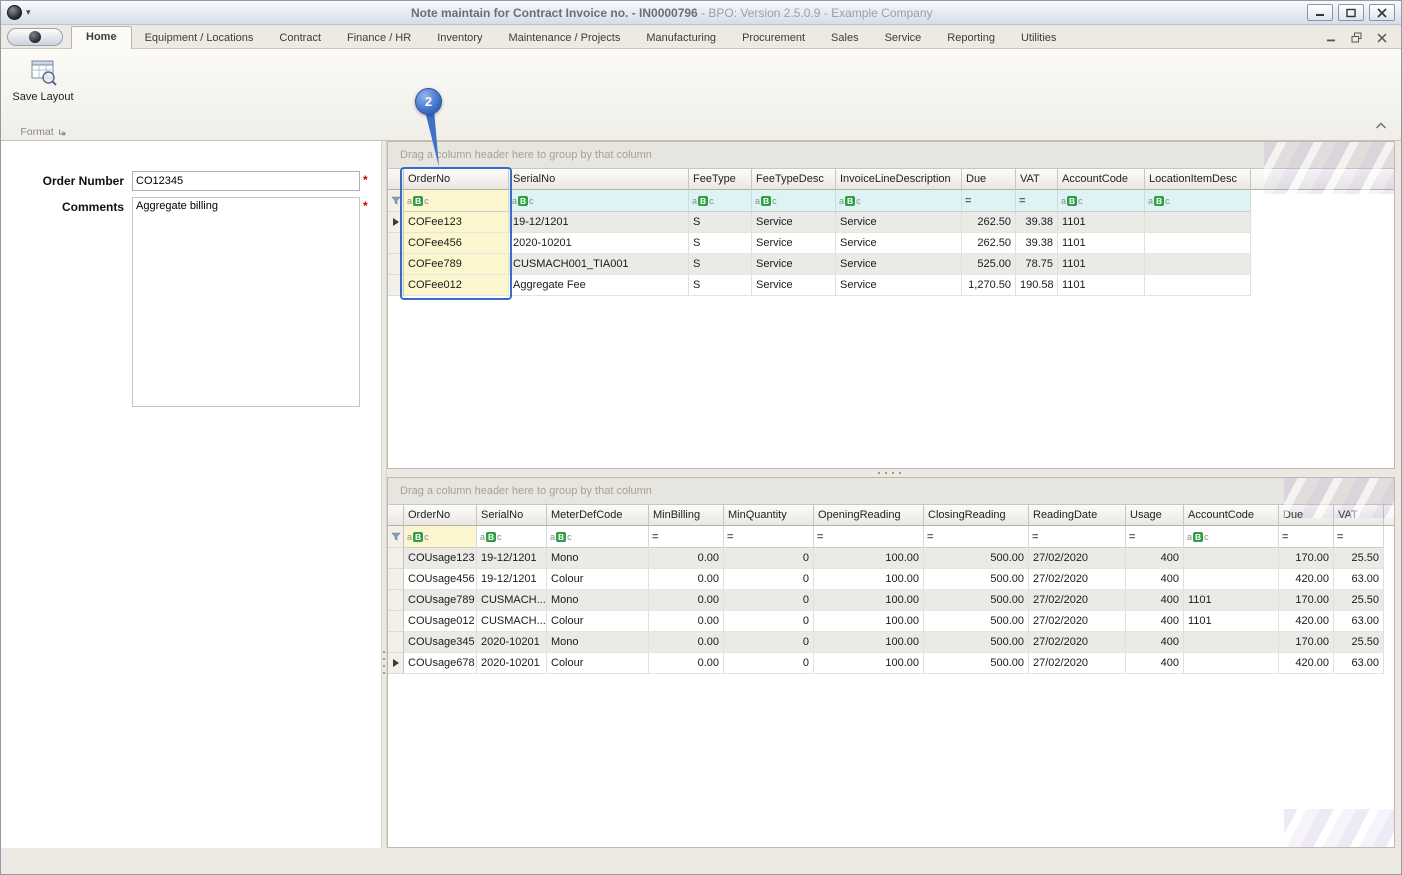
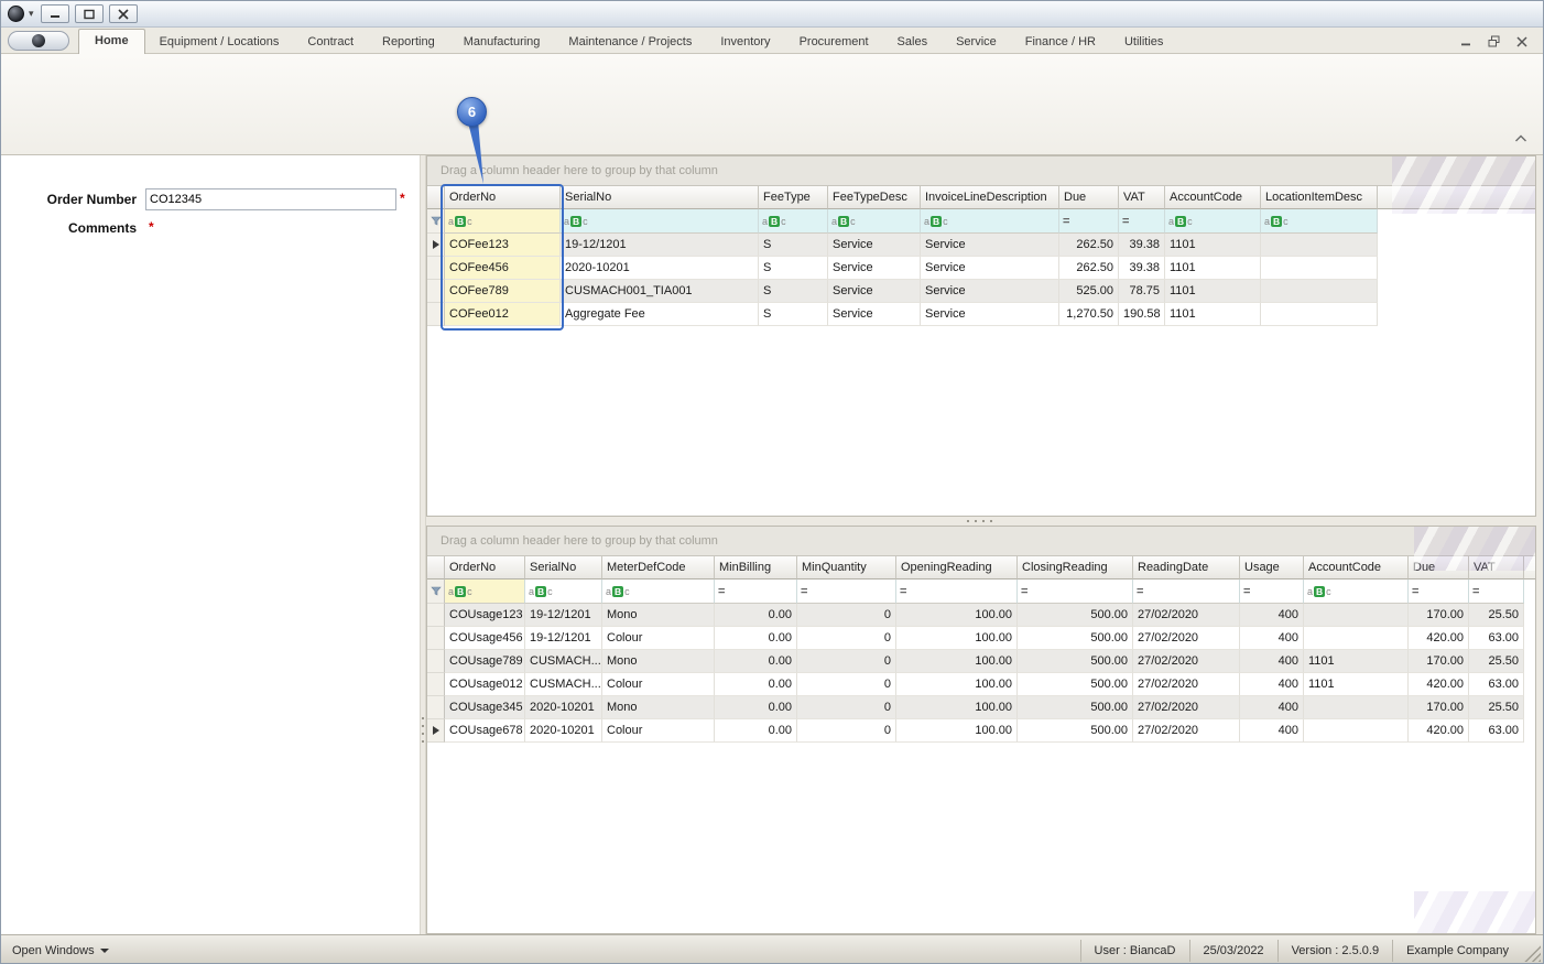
  ▾
- Note maintain for Contract Invoice no. - IN0000796 - BPO: Version 2.5.0.9 - Example Company
  Home
  Equipment / Locations
  Contract
- Finance / HR
+ Reporting
- Inventory
+ Manufacturing
  Maintenance / Projects
- Manufacturing
+ Inventory
  Procurement
  Sales
  Service
- Reporting
+ Finance / HR
  Utilities
- Save Layout
- Format
  Order Number
  CO12345
  *
  Comments
- Aggregate billing
  *
  Drag a column header here to group by that column
  OrderNo
  SerialNo
  FeeType
  FeeTypeDesc
  InvoiceLineDescription
  Due
  VAT
  AccountCode
  LocationItemDesc
  a
  B
  c
  a
  B
  c
  a
  B
  c
  a
  B
  c
  a
  B
  c
  =
  =
  a
  B
  c
  a
  B
  c
  COFee123
  19-12/1201
  S
  Service
  Service
  262.50
  39.38
  1101
  COFee456
  2020-10201
  S
  Service
  Service
  262.50
  39.38
  1101
  COFee789
  CUSMACH001_TIA001
  S
  Service
  Service
  525.00
  78.75
  1101
  COFee012
  Aggregate Fee
  S
  Service
  Service
  1,270.50
  190.58
  1101
  Drag a column header here to group by that column
  OrderNo
  SerialNo
  MeterDefCode
  MinBilling
  MinQuantity
  OpeningReading
  ClosingReading
  ReadingDate
  Usage
  AccountCode
  a
  B
  c
  a
  B
  c
  a
  B
  c
  =
  =
  =
  =
  =
  =
  a
  B
  c
  =
  =
  COUsage123
  19-12/1201
  Mono
  0.00
  0
  100.00
  500.00
  27/02/2020
  400
  170.00
  25.50
  COUsage456
  19-12/1201
  Colour
  0.00
  0
  100.00
  500.00
  27/02/2020
  400
  420.00
  63.00
  COUsage789
  CUSMACH...
  Mono
  0.00
  0
  100.00
  500.00
  27/02/2020
  400
  1101
  170.00
  25.50
  COUsage012
  CUSMACH...
  Colour
  0.00
  0
  100.00
  500.00
  27/02/2020
  400
  1101
  420.00
  63.00
  COUsage345
  2020-10201
  Mono
  0.00
  0
  100.00
  500.00
  27/02/2020
  400
  170.00
  25.50
  COUsage678
  2020-10201
  Colour
  0.00
  0
  100.00
  500.00
  27/02/2020
  400
  420.00
  63.00
+ Open Windows
+ User : BiancaD
+ 25/03/2022
+ Version : 2.5.0.9
+ Example Company
- 2
+ 6
